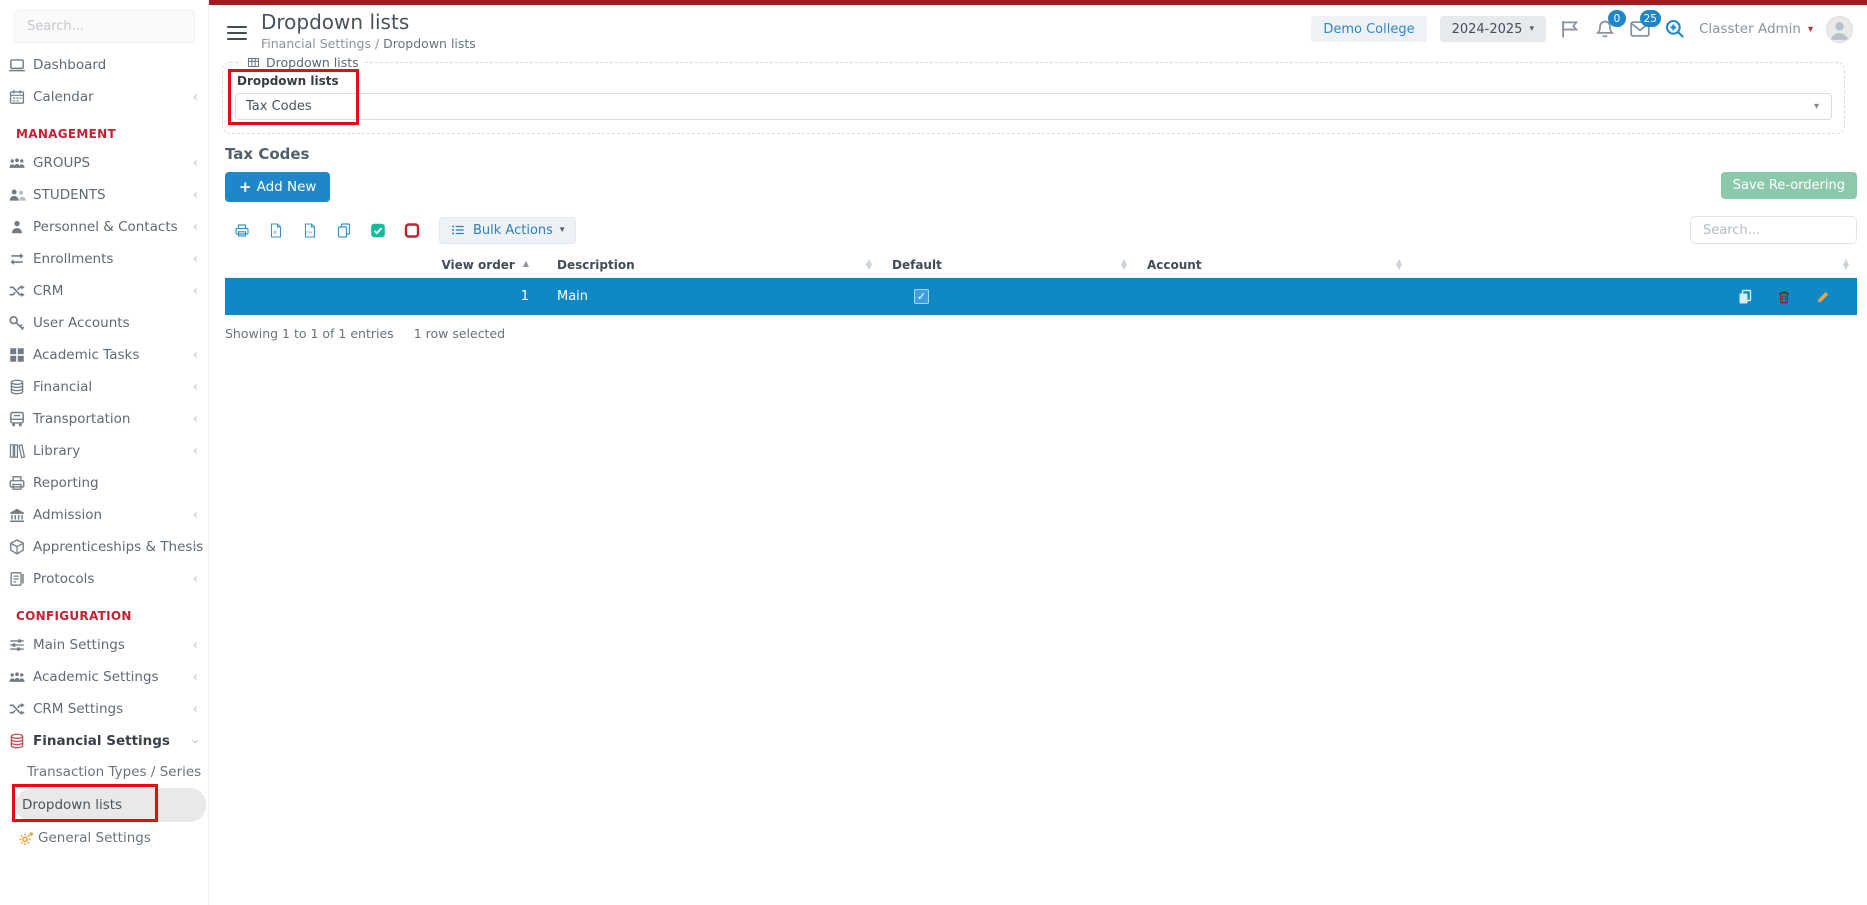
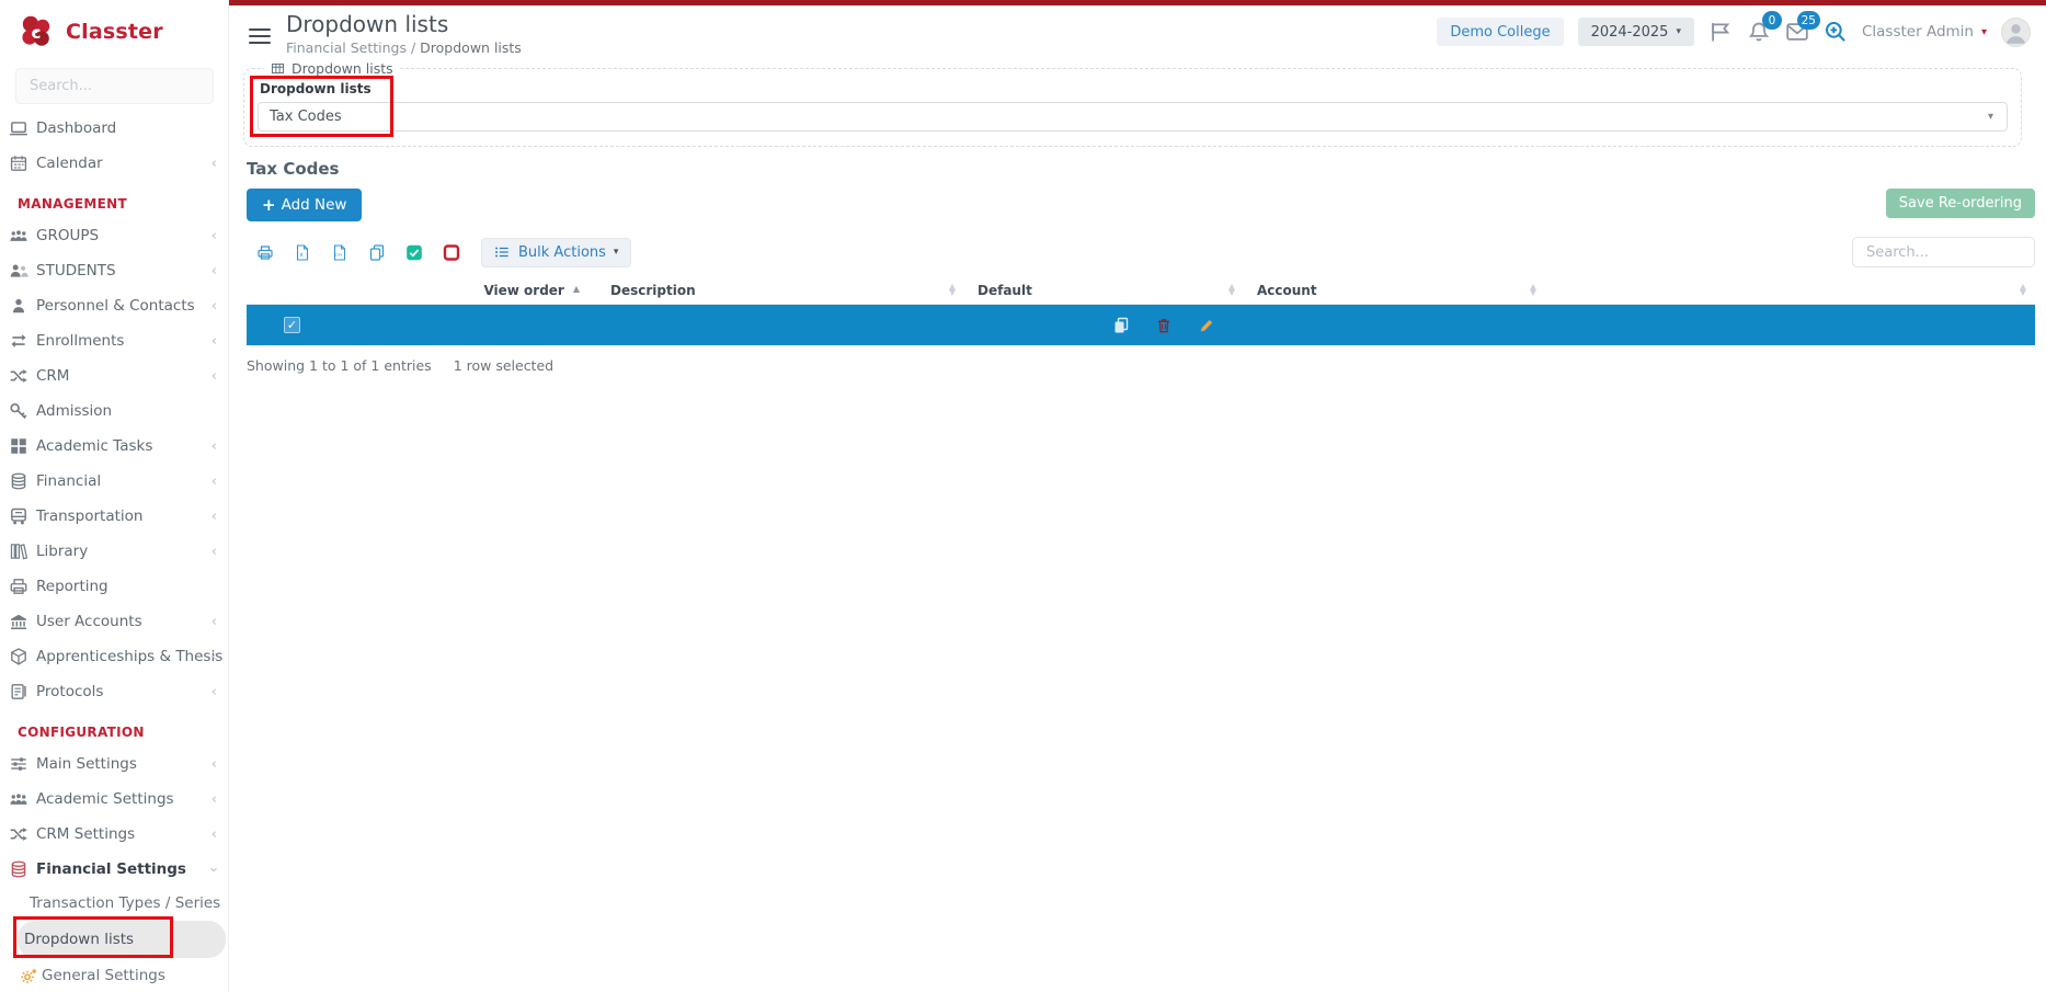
+ c
+ Classter
  Search...
  Dashboard
  Calendar
  ‹
  MANAGEMENT
  GROUPS
  ‹
  STUDENTS
  ‹
  Personnel & Contacts
  ‹
  Enrollments
  ‹
  CRM
  ‹
- User Accounts
+ Admission
  Academic Tasks
  ‹
  Financial
  ‹
  Transportation
  ‹
  Library
  ‹
  Reporting
- Admission
+ User Accounts
  ‹
  Apprenticeships & Thesis
  ‹
  Protocols
  ‹
  CONFIGURATION
  Main Settings
  ‹
  Academic Settings
  ‹
  CRM Settings
  ‹
  Financial Settings
  Transaction Types / Series
  Dropdown lists
  General Settings
  Dropdown lists
  Financial Settings / Dropdown lists
  Demo College
  2024-2025
  ▾
  0
  25
  Classter Admin
  ▾
  Dropdown lists
  Dropdown lists
  Tax Codes
  ▾
  Tax Codes
  +
  Add New
  Save Re-ordering
  Bulk Actions
  ▾
  Search...
  View order
  ▲
  Description
  ▲
  ▼
  Default
  ▲
  ▼
  Account
  ▲
  ▼
  ▲
  ▼
- 1
- Main
  ✓
  Showing 1 to 1 of 1 entries
  1 row selected
